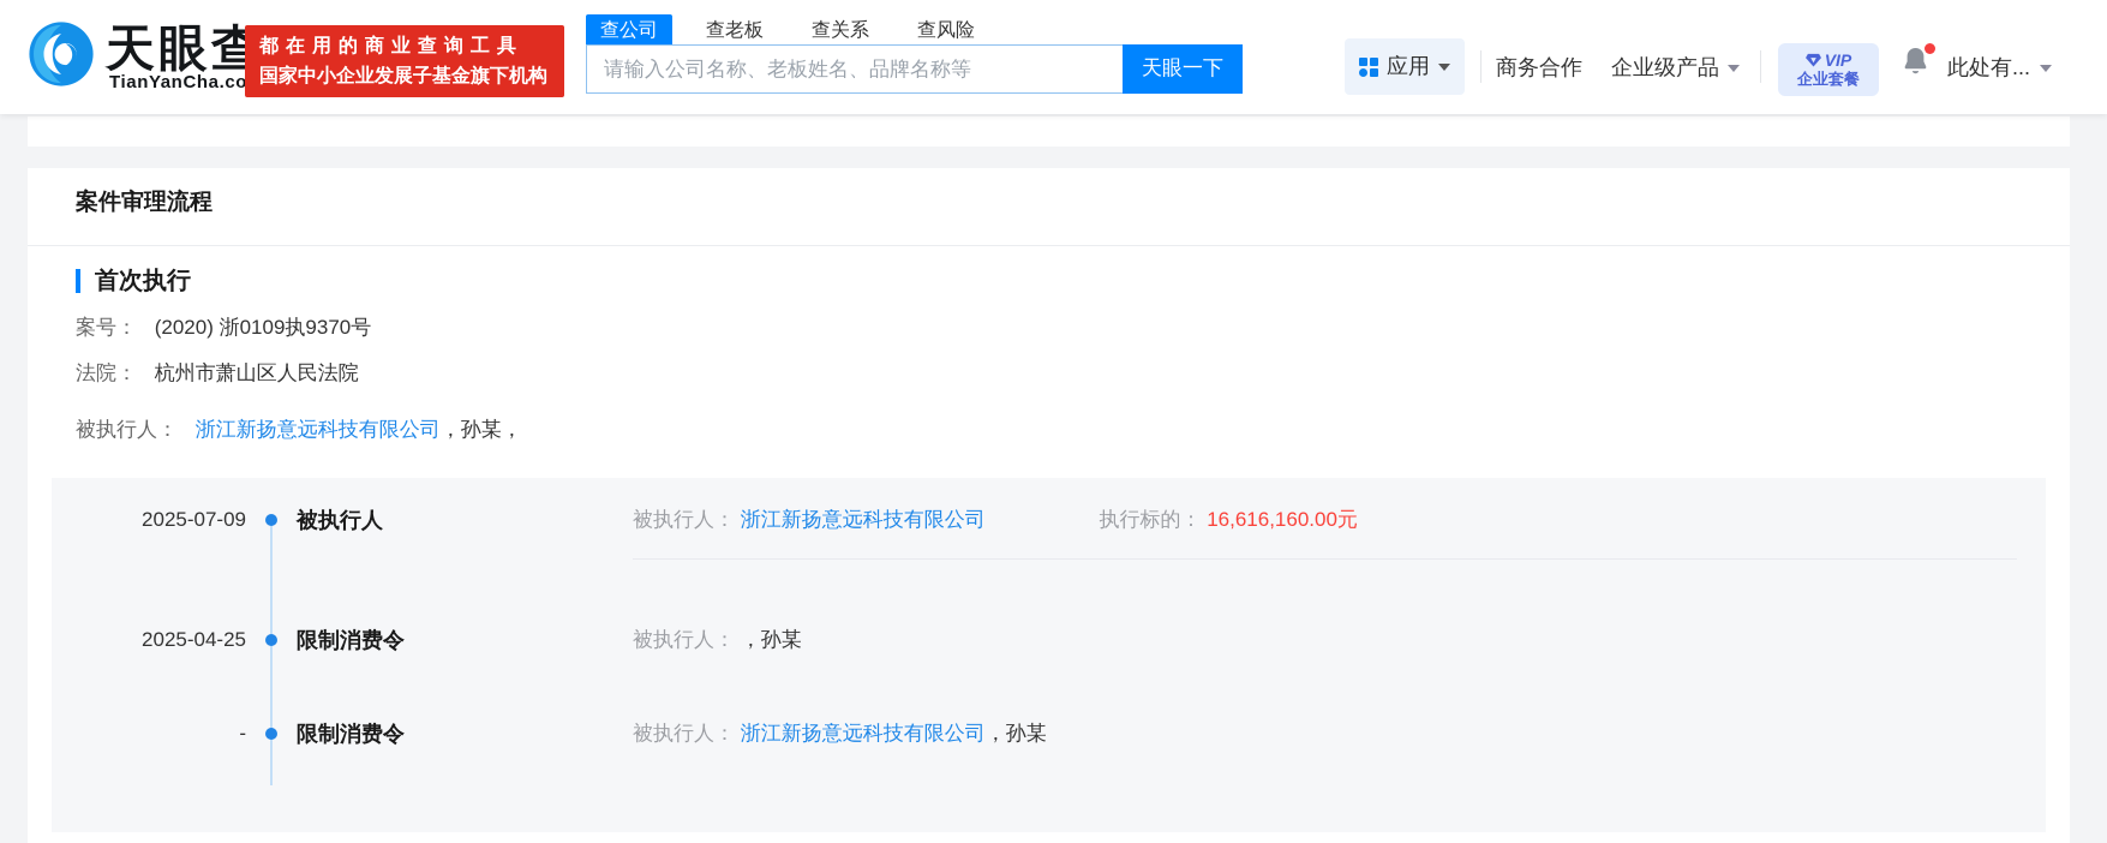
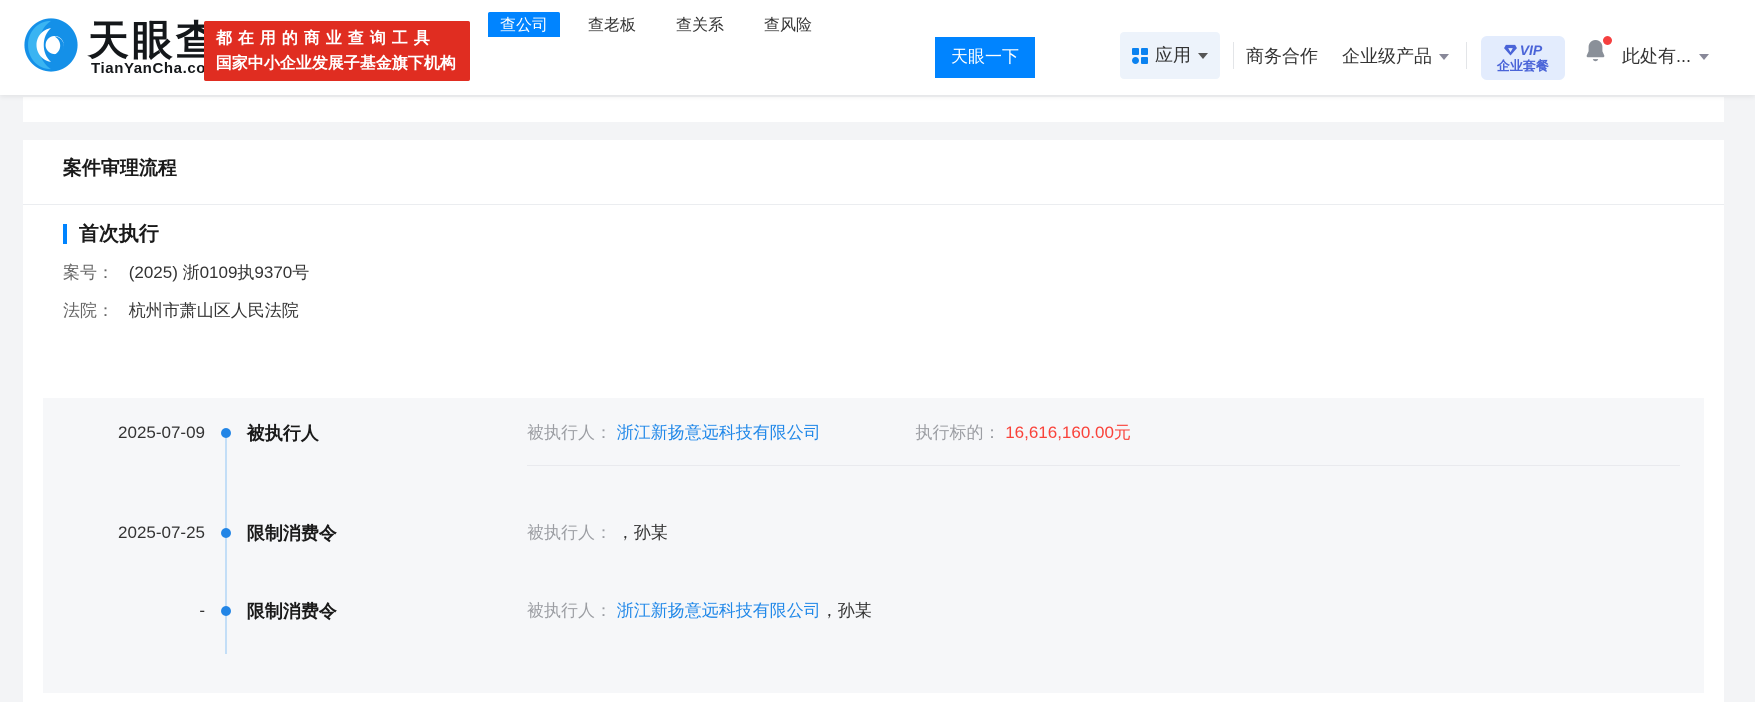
  天眼查
  TianYanCha.co
  都在用的商业查询工具
  国家中小企业发展子基金旗下机构
  查公司
  查老板
  查关系
  查风险
- 请输入公司名称、老板姓名、品牌名称等
  天眼一下
  应用
  商务合作
  企业级产品
  VIP
  企业套餐
  此处有...
  案件审理流程
  首次执行
- 案号： (2020) 浙0109执9370号
+ 案号： (2025) 浙0109执9370号
  法院： 杭州市萧山区人民法院
- 被执行人： 浙江新扬意远科技有限公司，孙某，
  2025-07-09
  被执行人
  被执行人： 浙江新扬意远科技有限公司 执行标的： 16,616,160.00元
- 2025-04-25
+ 2025-07-25
  限制消费令
  被执行人： ，孙某
  -
  限制消费令
  被执行人： 浙江新扬意远科技有限公司，孙某
